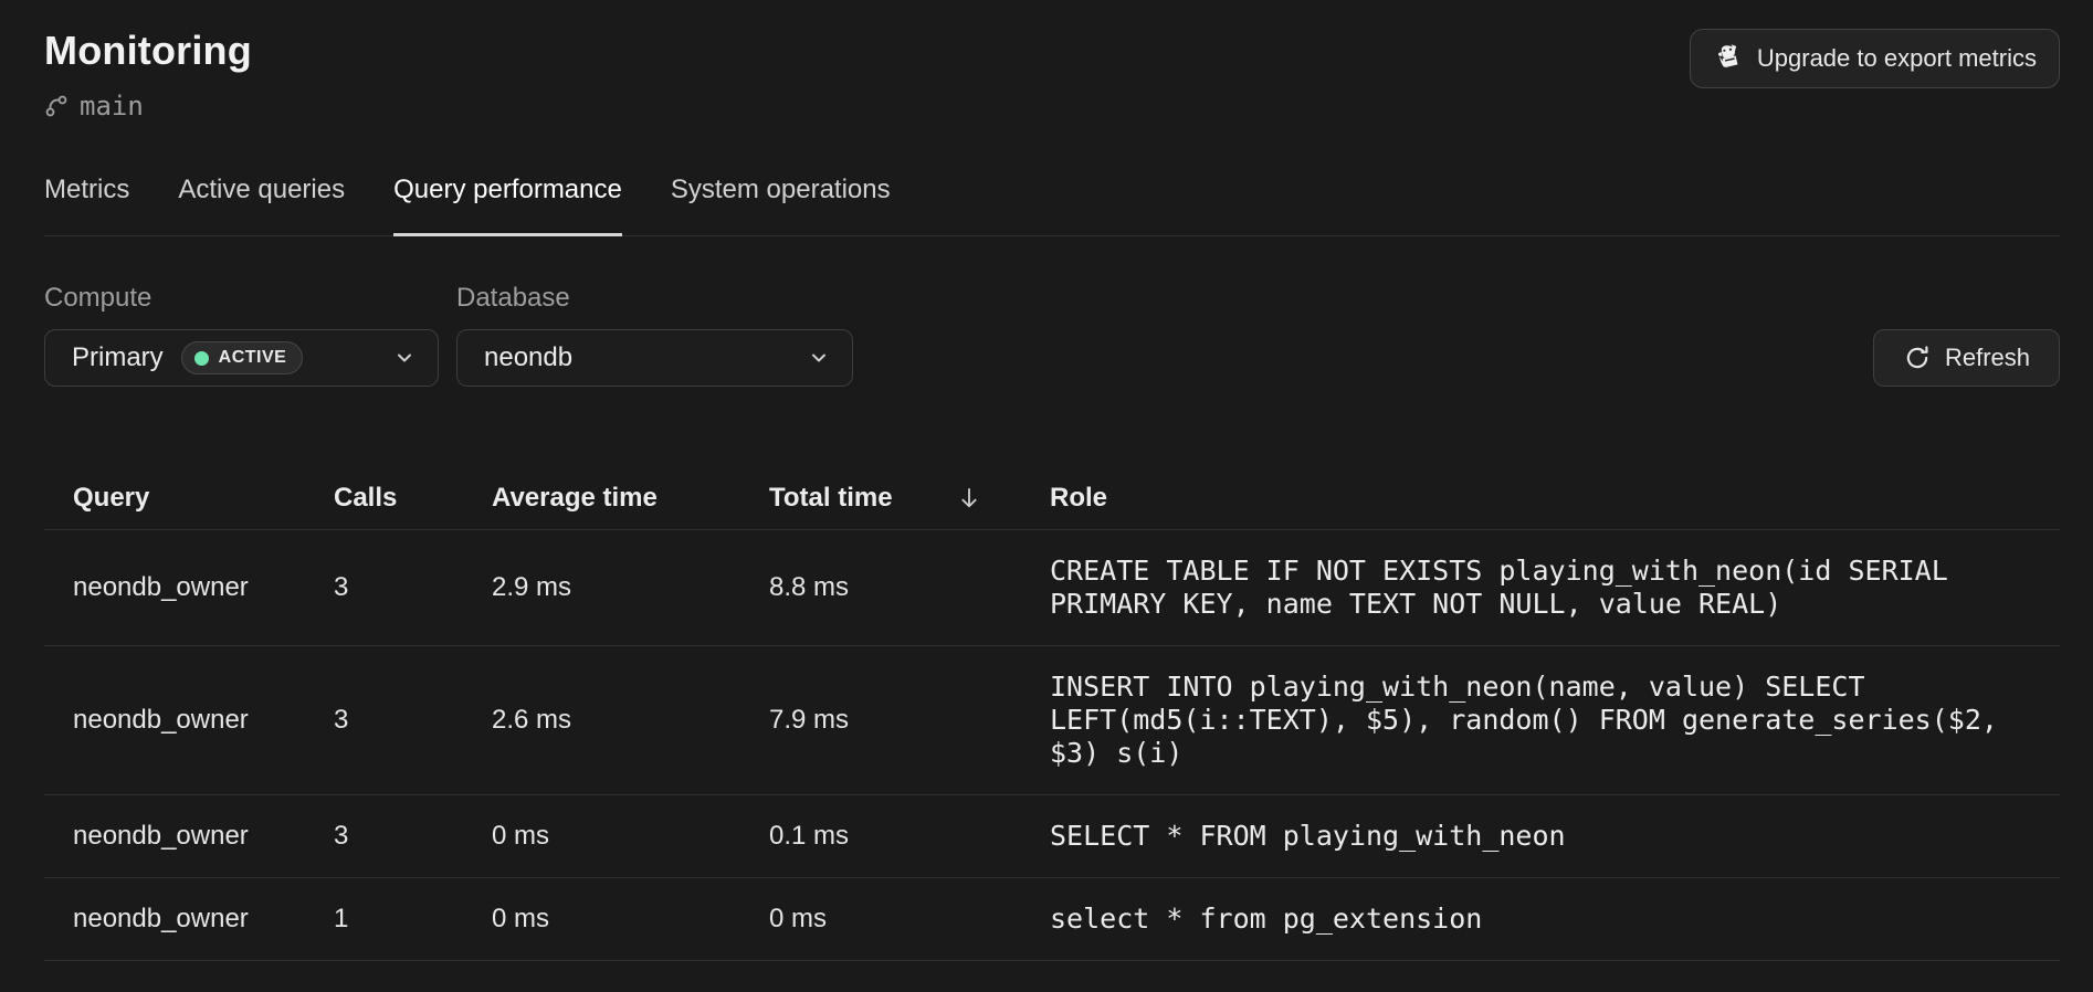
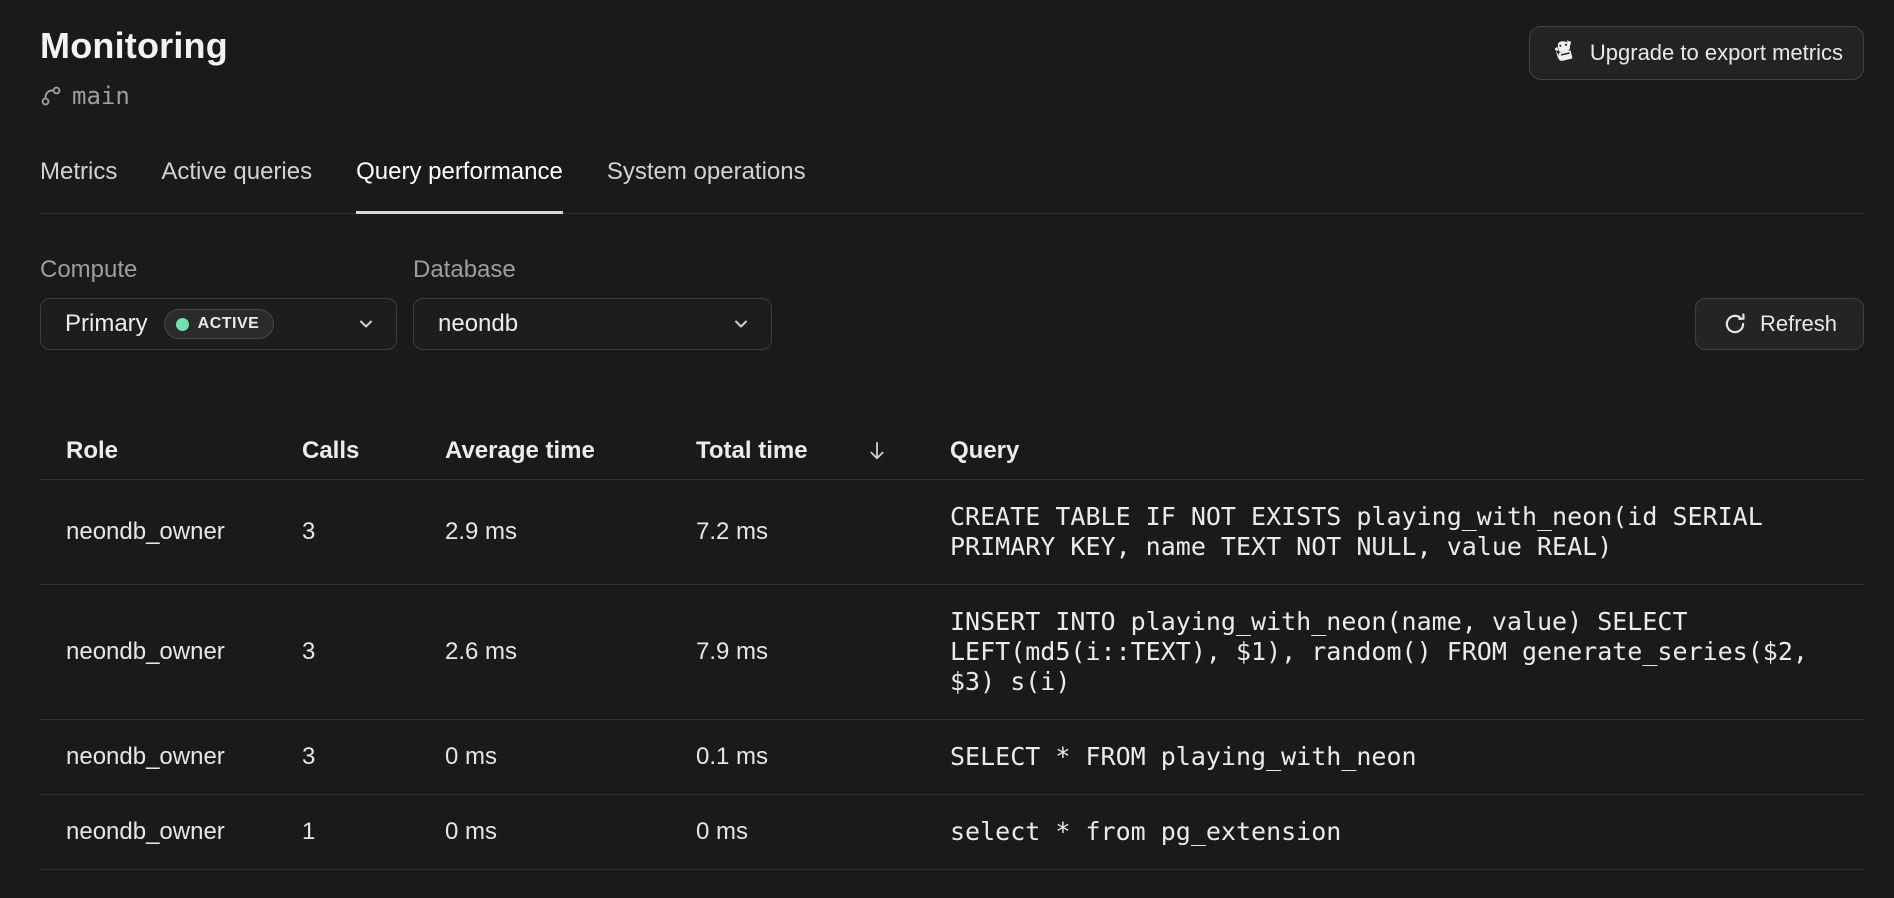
  Monitoring
  main
  Upgrade to export metrics
  Metrics
  Active queries
  Query performance
  System operations
  Compute
  Primary
  ACTIVE
  Database
  neondb
  Refresh
- Query
+ Role
  Calls
  Average time
  Total time
- Role
+ Query
  neondb_owner
  3
  2.9 ms
- 8.8 ms
+ 7.2 ms
  CREATE TABLE IF NOT EXISTS playing_with_neon(id SERIAL PRIMARY KEY, name TEXT NOT NULL, value REAL)
  neondb_owner
  3
  2.6 ms
  7.9 ms
- INSERT INTO playing_with_neon(name, value) SELECT LEFT(md5(i::TEXT), $5), random() FROM generate_series($2, $3) s(i)
+ INSERT INTO playing_with_neon(name, value) SELECT LEFT(md5(i::TEXT), $1), random() FROM generate_series($2, $3) s(i)
  neondb_owner
  3
  0 ms
  0.1 ms
  SELECT * FROM playing_with_neon
  neondb_owner
  1
  0 ms
  0 ms
  select * from pg_extension
